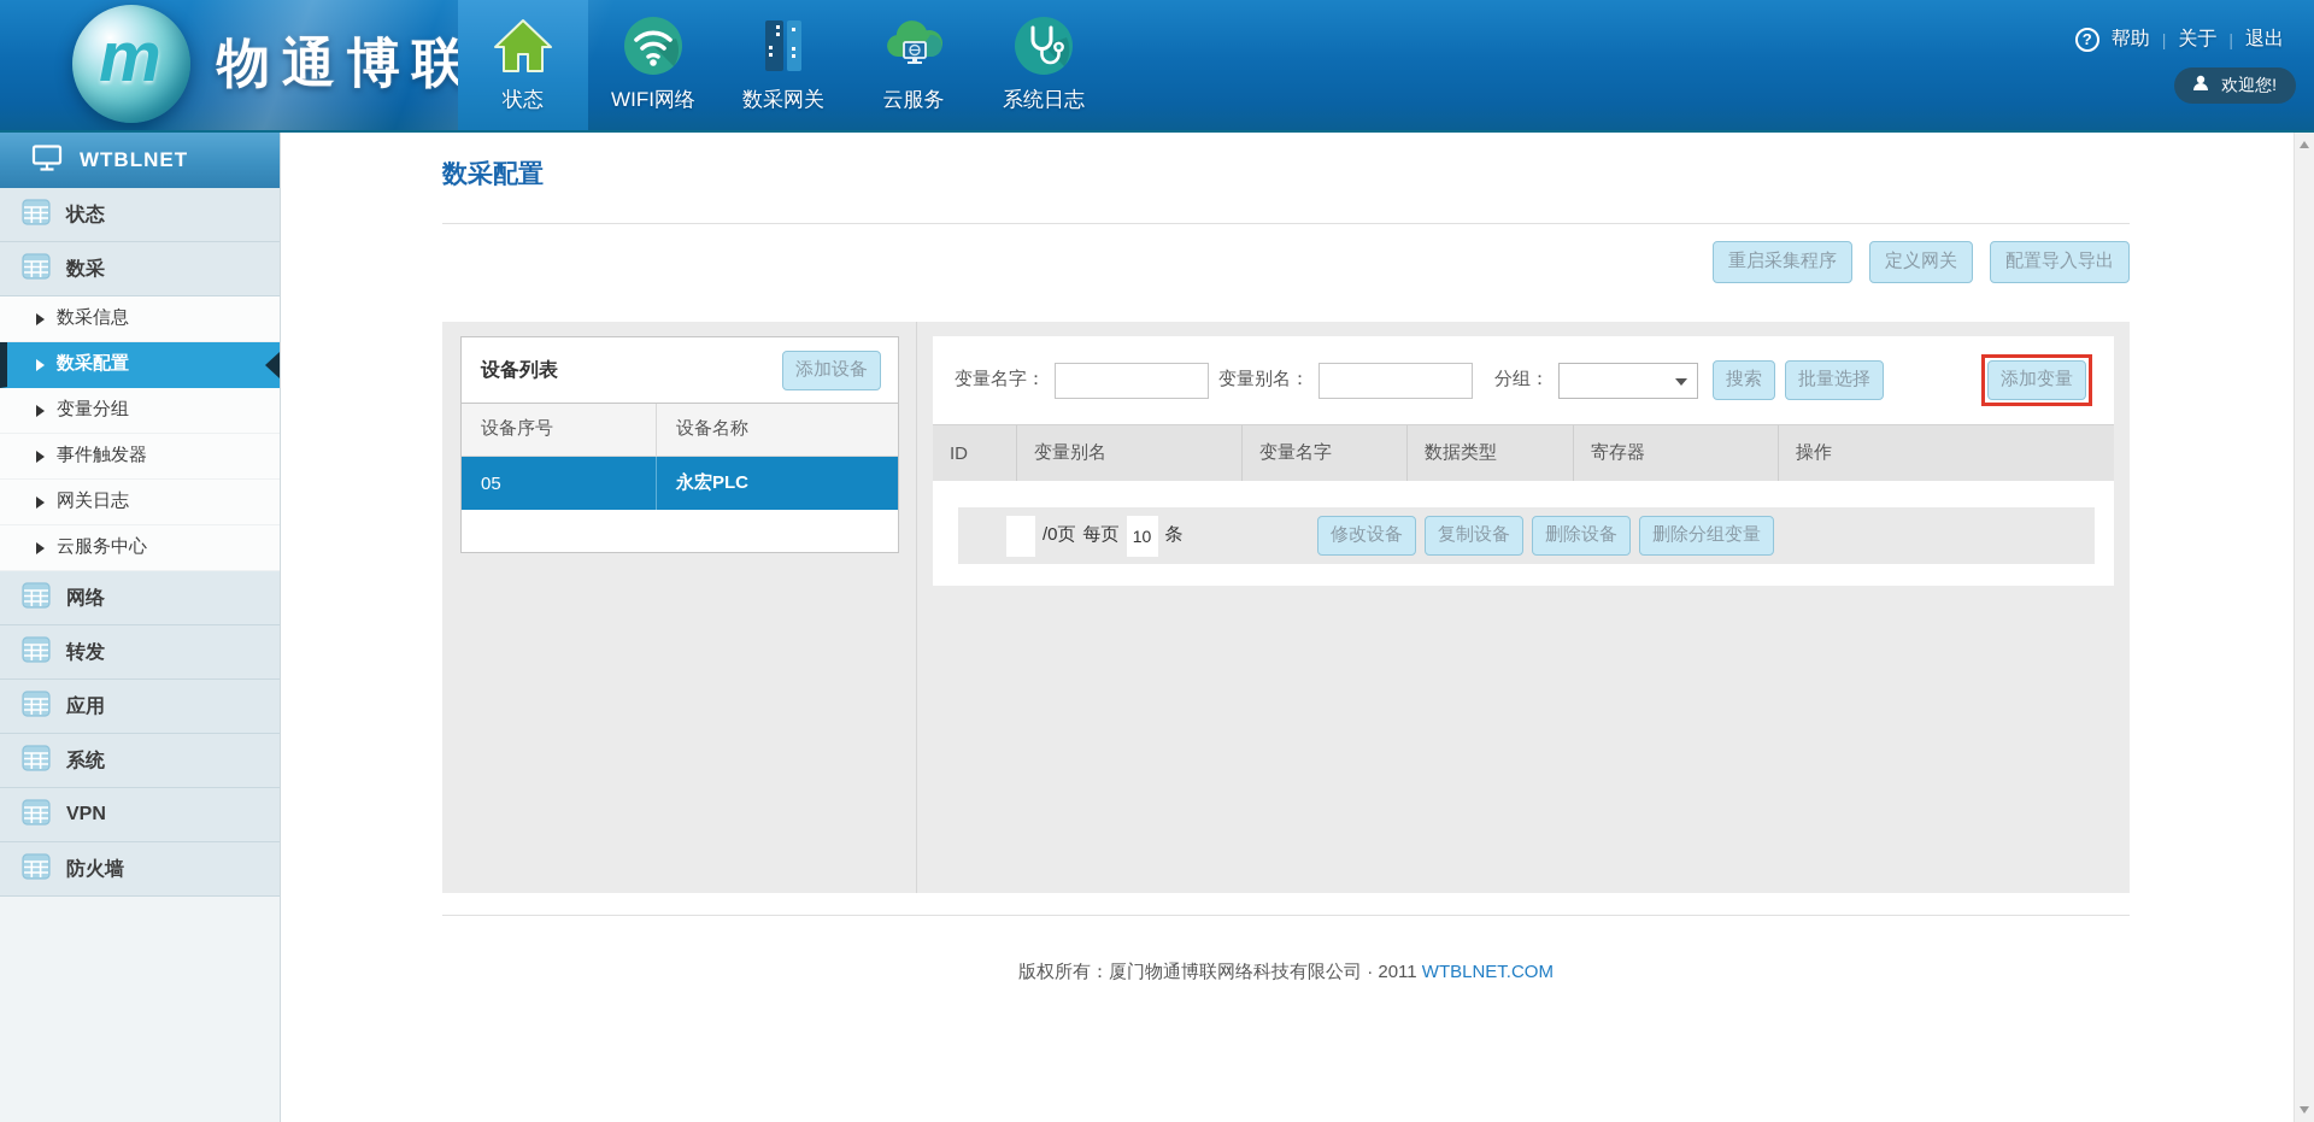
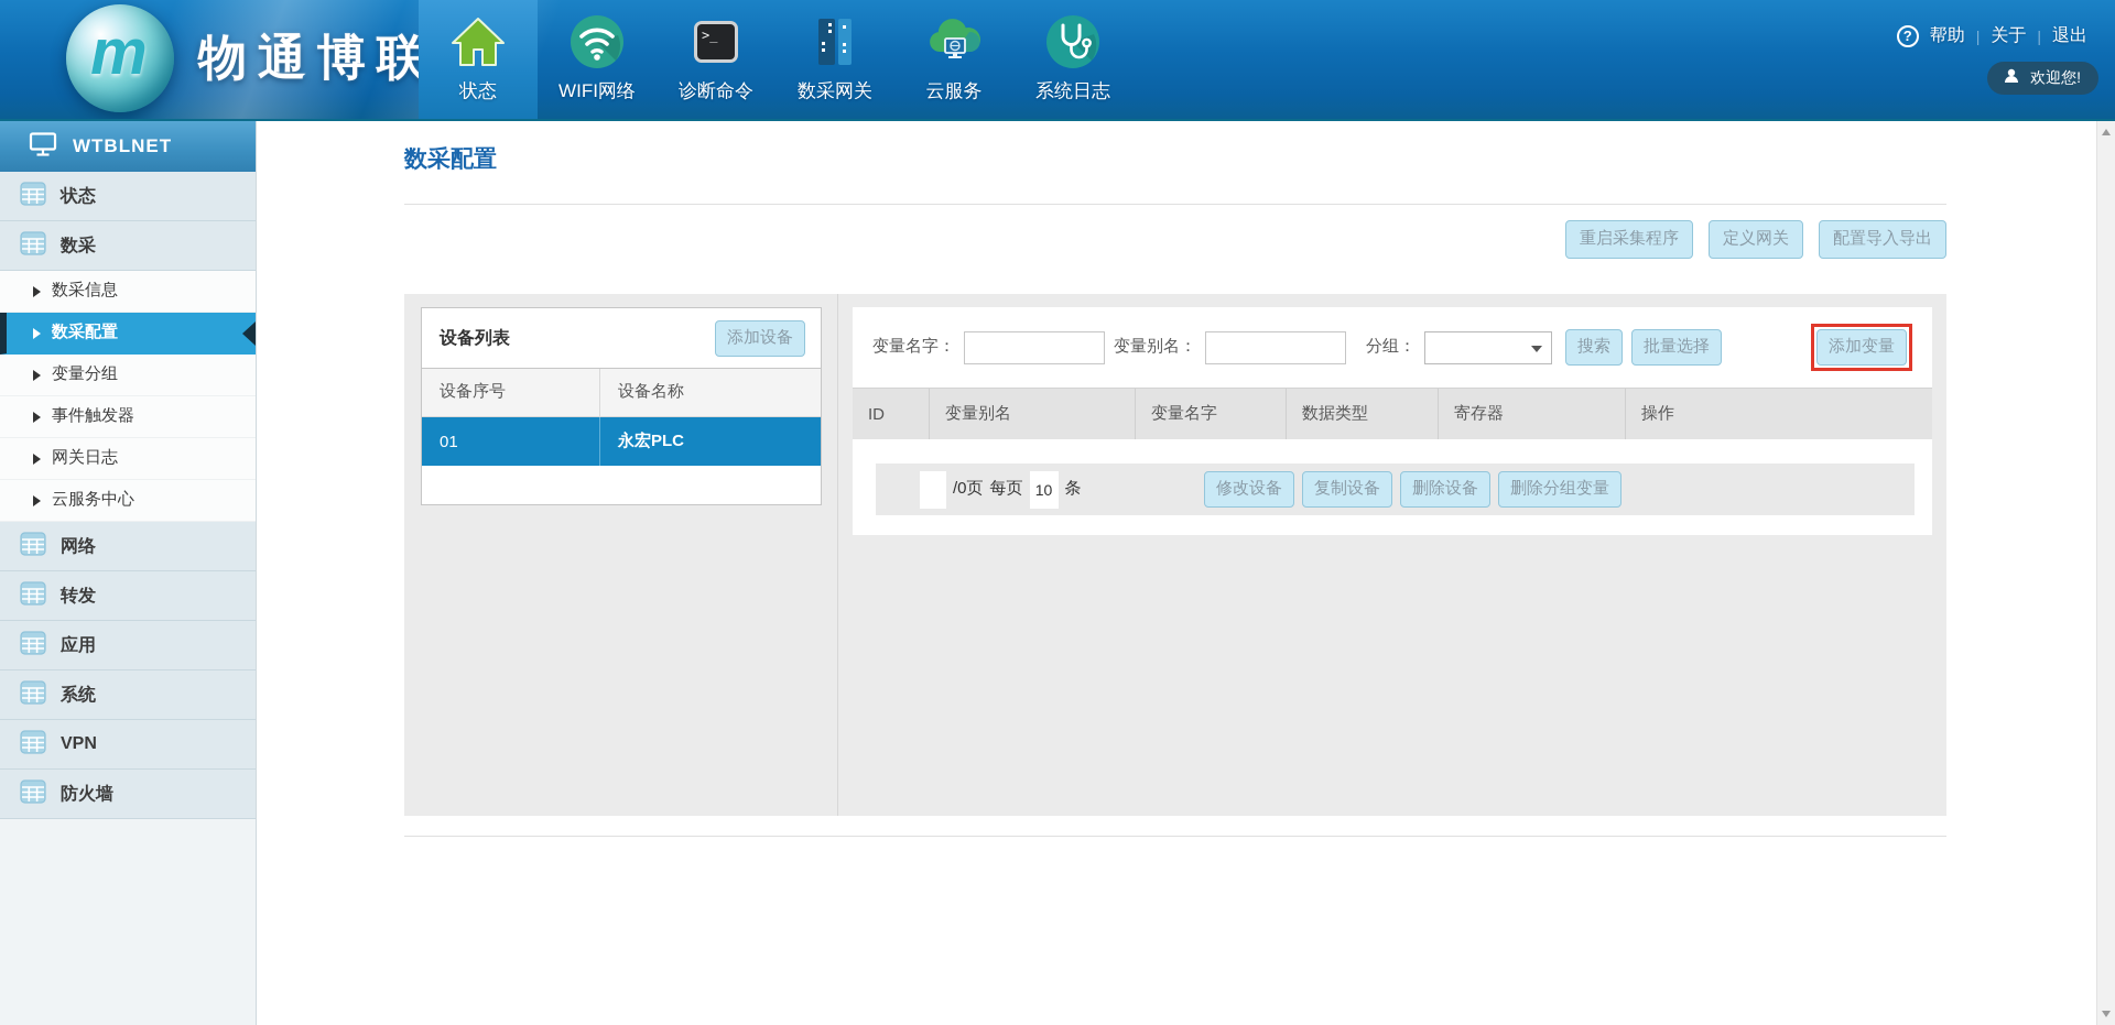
  物通博联
  状态
  WIFI网络
+ >_
+ 诊断命令
  数采网关
  云服务
  系统日志
  ?
  帮助
  |
  关于
  |
  退出
  欢迎您!
  WTBLNET
  状态
  数采
  数采信息
  数采配置
  变量分组
  事件触发器
  网关日志
  云服务中心
  网络
  转发
  应用
  系统
  VPN
  防火墙
  数采配置
  重启采集程序
  定义网关
  配置导入导出
  设备列表
  添加设备
  设备序号
  设备名称
- 05
+ 01
  永宏PLC
  变量名字：
  变量别名：
  分组：
  搜索
  批量选择
  添加变量
  ID
  变量别名
  变量名字
  数据类型
  寄存器
  操作
  /0页
  每页
  10
  条
  修改设备
  复制设备
  删除设备
  删除分组变量
- 版权所有：厦门物通博联网络科技有限公司 · 2011 WTBLNET.COM
